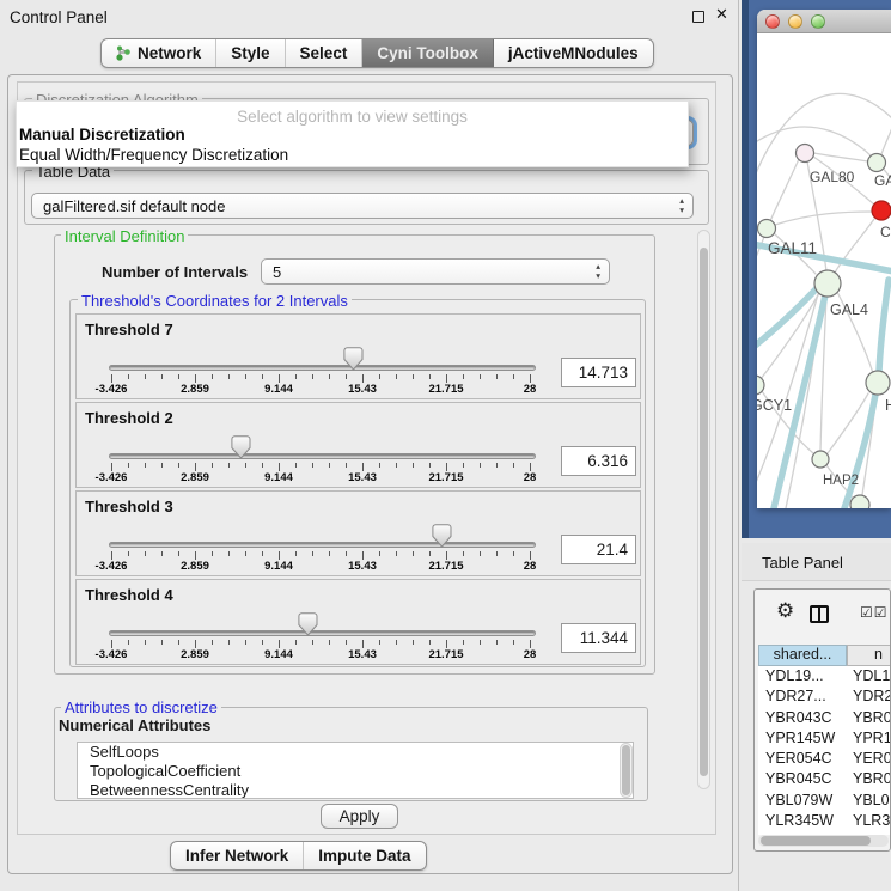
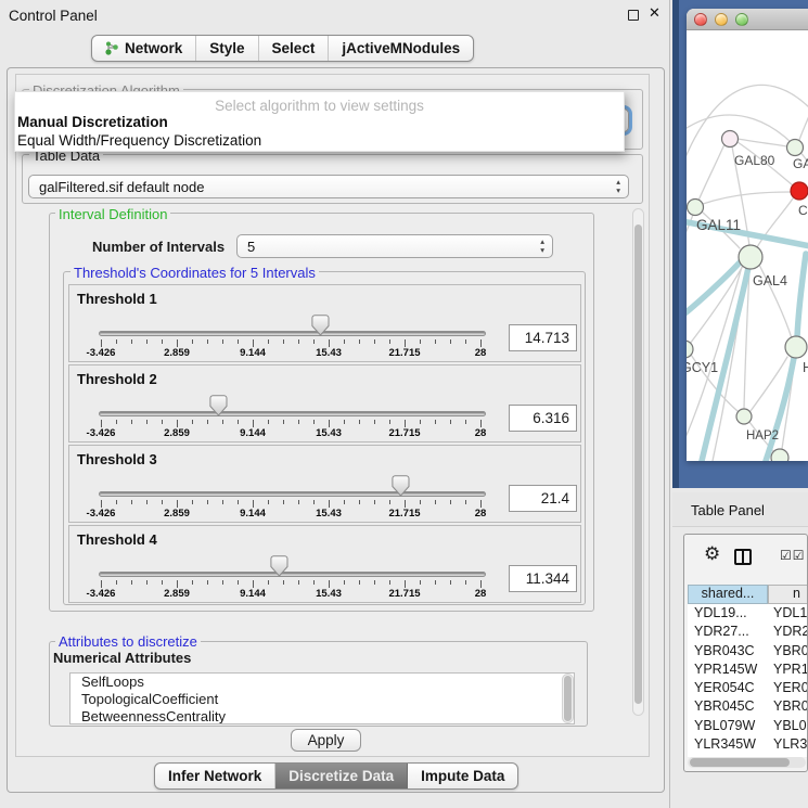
  Control Panel
  ✕
  Network
  Style
  Select
- Cyni Toolbox
  jActiveMNodules
  Select algorithm to view settings
  Manual Discretization
  Equal Width/Frequency Discretization
  Table Data
  galFiltered.sif default node
  ▴
  ▾
  Interval Definition
  Number of Intervals
  5
  ▴
  ▾
- Threshold's Coordinates for 2 Intervals
+ Threshold's Coordinates for 5 Intervals
- Threshold 7
+ Threshold 1
  -3.426
  2.859
  9.144
  15.43
  21.715
  28
  14.713
  Threshold 2
  -3.426
  2.859
  9.144
  15.43
  21.715
  28
  6.316
  Threshold 3
  -3.426
  2.859
  9.144
  15.43
  21.715
  28
  21.4
  Threshold 4
  -3.426
  2.859
  9.144
  15.43
  21.715
  28
  11.344
  Attributes to discretize
  Numerical Attributes
  SelfLoops
  TopologicalCoefficient
  BetweennessCentrality
  Apply
  Infer Network
+ Discretize Data
  Impute Data
  GAL80
  GA
  C
  GAL11
  GAL4
  GCY1
  HAP2
  Table Panel
  ⚙
  ☑☑
  shared...
  n
  YDL19...
  YDL1
  YDR27...
  YDR2
  YBR043C
  YBR0
  YPR145W
  YPR1
  YER054C
  YER0
  YBR045C
  YBR0
  YBL079W
  YBL0
  YLR345W
  YLR3
